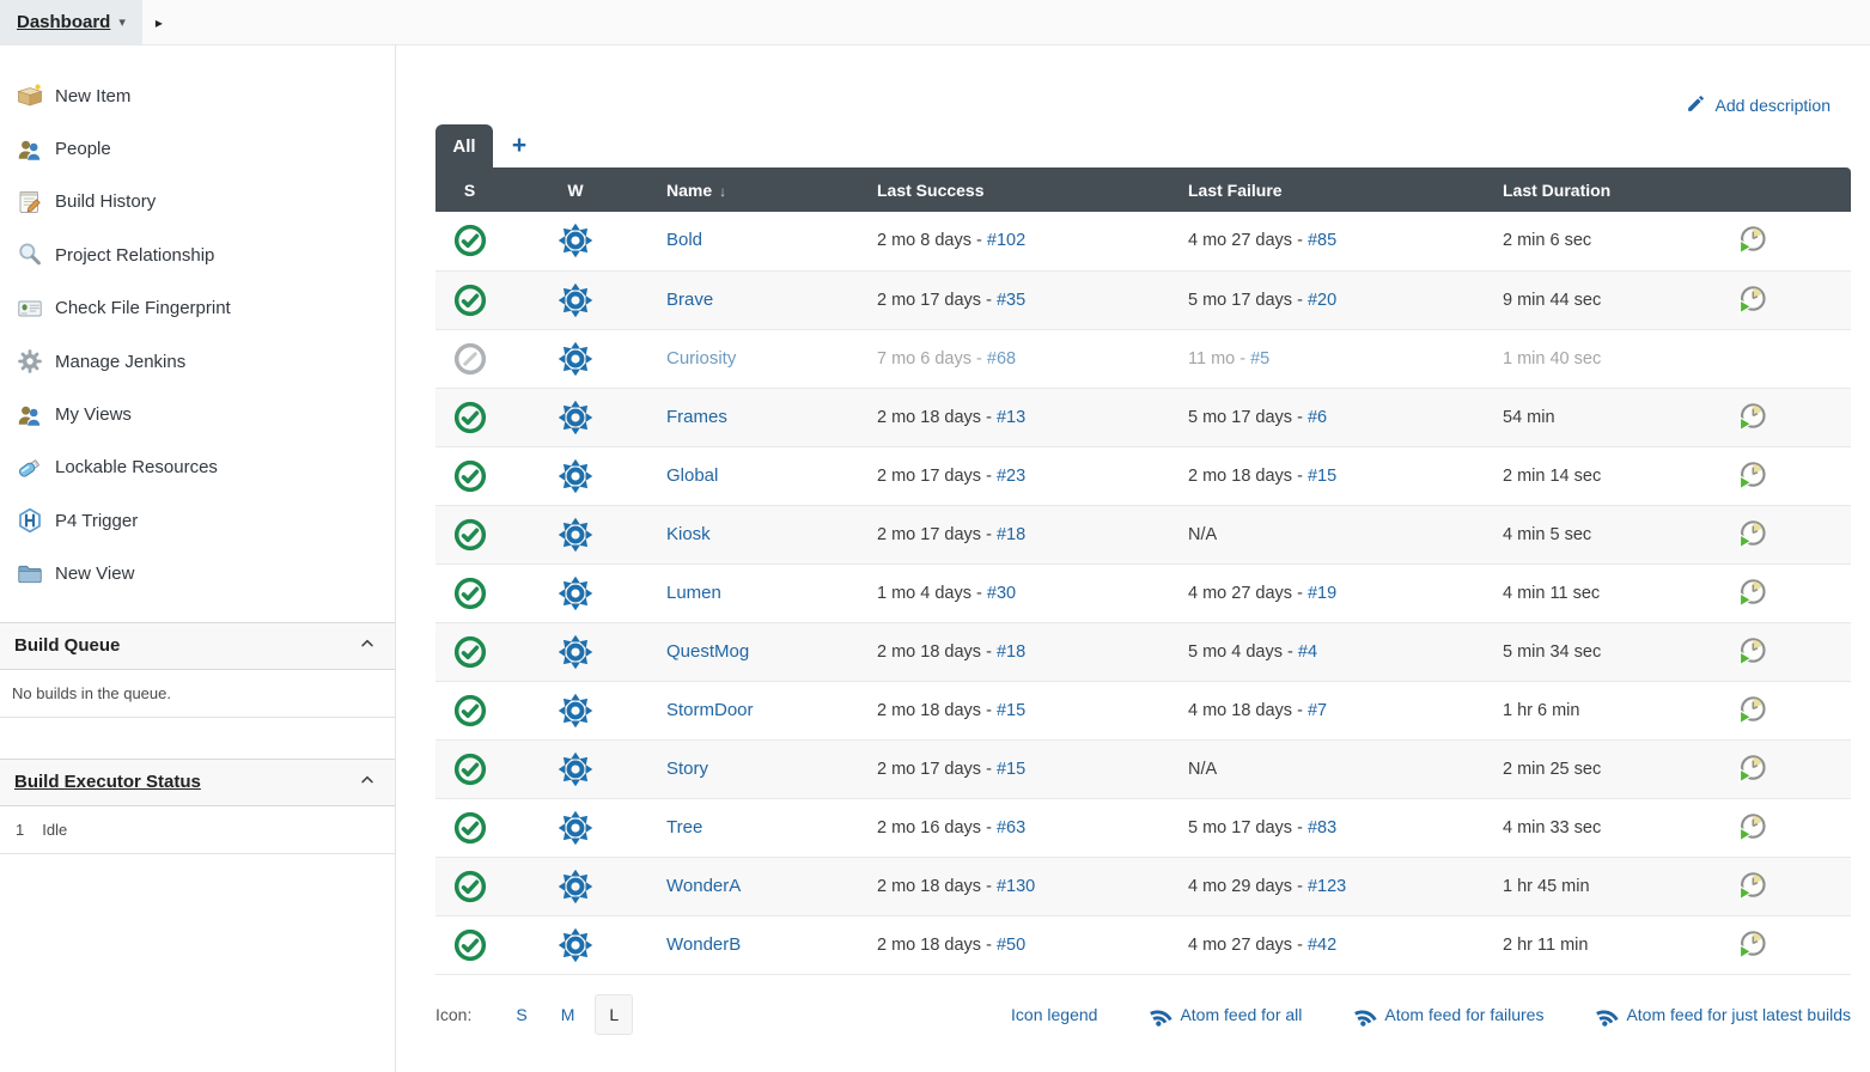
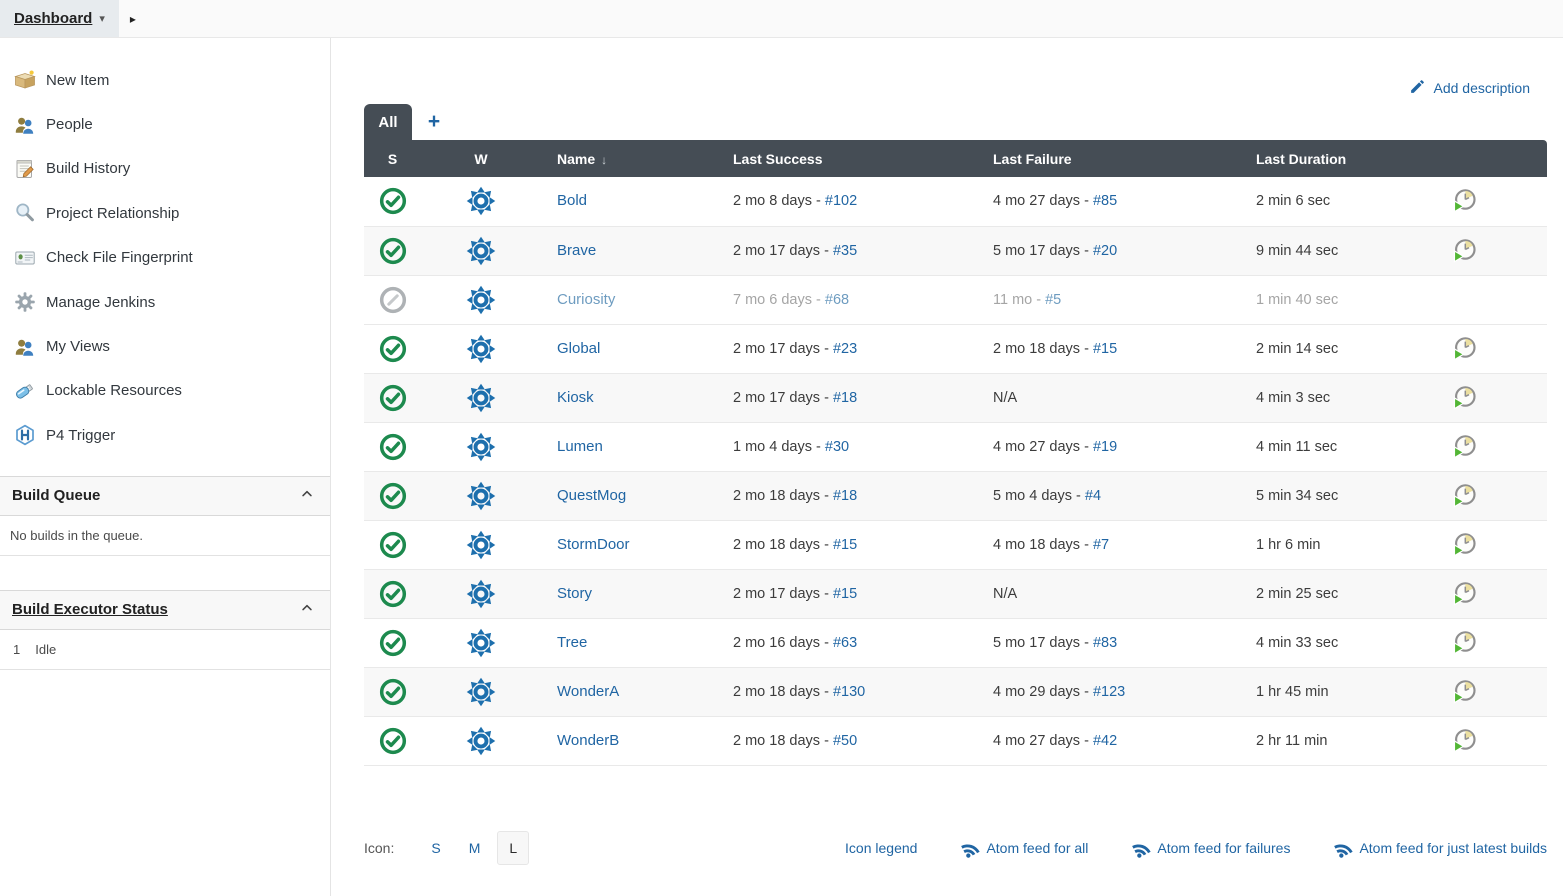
  Dashboard
  ▾
  ▸
  New Item
  People
  Build History
  Project Relationship
  Check File Fingerprint
  Manage Jenkins
  My Views
  Lockable Resources
  P4 Trigger
- New View
  Build Queue
  No builds in the queue.
  Build Executor Status
  1
  Idle
  Add description
  All
  +
  S	W	Name ↓	Last Success	Last Failure	Last Duration
  		Bold	2 mo 8 days - #102	4 mo 27 days - #85	2 min 6 sec
  		Brave	2 mo 17 days - #35	5 mo 17 days - #20	9 min 44 sec
  		Curiosity	7 mo 6 days - #68	11 mo - #5	1 min 40 sec
- 		Frames	2 mo 18 days - #13	5 mo 17 days - #6	54 min
  		Global	2 mo 17 days - #23	2 mo 18 days - #15	2 min 14 sec
- 		Kiosk	2 mo 17 days - #18	N/A	4 min 5 sec
+ 		Kiosk	2 mo 17 days - #18	N/A	4 min 3 sec
  		Lumen	1 mo 4 days - #30	4 mo 27 days - #19	4 min 11 sec
  		QuestMog	2 mo 18 days - #18	5 mo 4 days - #4	5 min 34 sec
  		StormDoor	2 mo 18 days - #15	4 mo 18 days - #7	1 hr 6 min
  		Story	2 mo 17 days - #15	N/A	2 min 25 sec
  		Tree	2 mo 16 days - #63	5 mo 17 days - #83	4 min 33 sec
  		WonderA	2 mo 18 days - #130	4 mo 29 days - #123	1 hr 45 min
  		WonderB	2 mo 18 days - #50	4 mo 27 days - #42	2 hr 11 min
  Icon:
  S
  M
  L
  Icon legend
  Atom feed for all
  Atom feed for failures
  Atom feed for just latest builds
